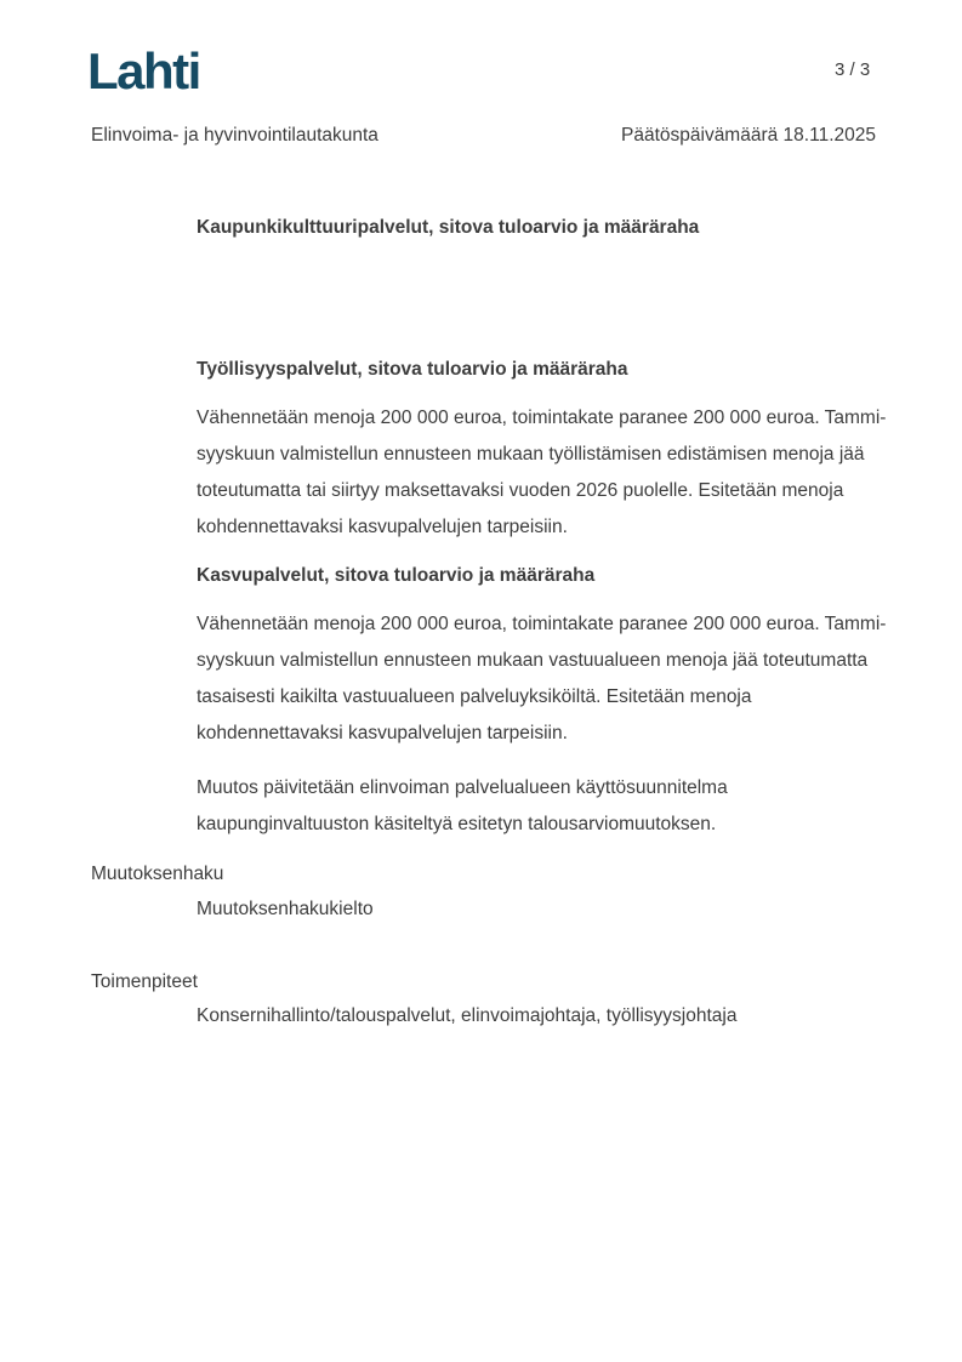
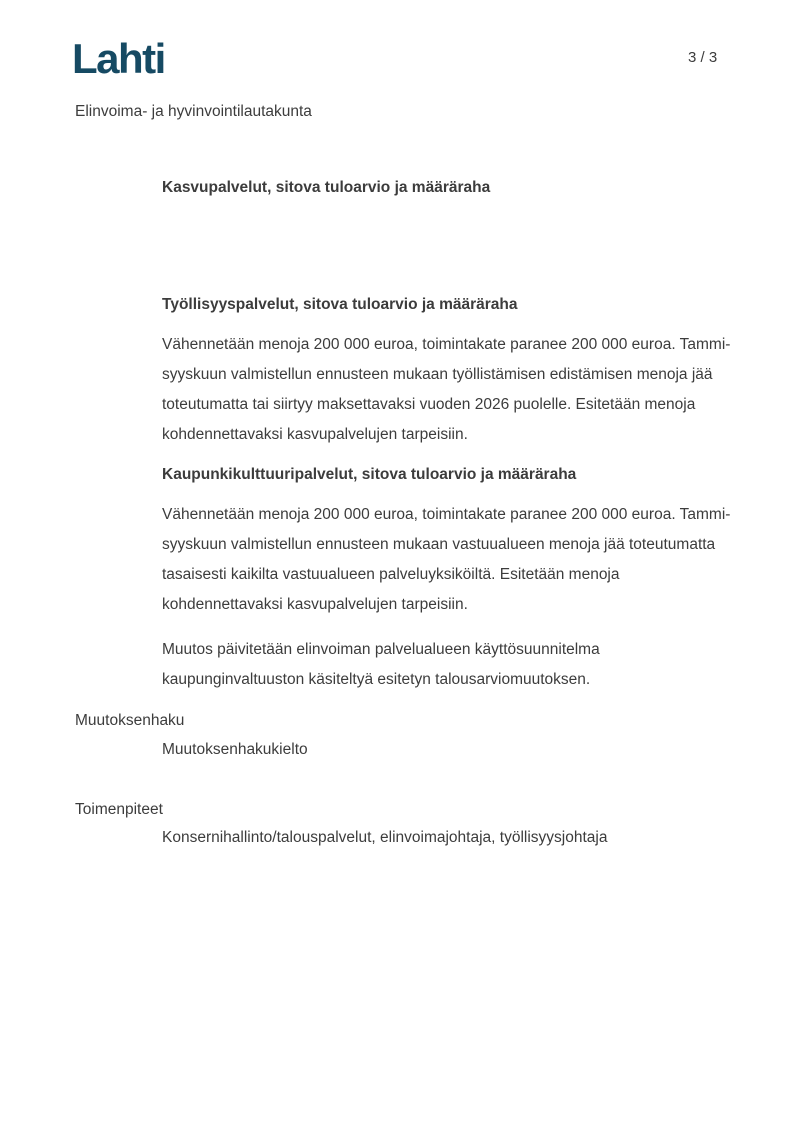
  Lahti
  3 / 3
  Elinvoima- ja hyvinvointilautakunta
- Päätöspäivämäärä 18.11.2025
- Kaupunkikulttuuripalvelut, sitova tuloarvio ja määräraha
+ Kasvupalvelut, sitova tuloarvio ja määräraha
  Työllisyyspalvelut, sitova tuloarvio ja määräraha
  Vähennetään menoja 200 000 euroa, toimintakate paranee 200 000 euroa. Tammi-
  syyskuun valmistellun ennusteen mukaan työllistämisen edistämisen menoja jää
  toteutumatta tai siirtyy maksettavaksi vuoden 2026 puolelle. Esitetään menoja
  kohdennettavaksi kasvupalvelujen tarpeisiin.
- Kasvupalvelut, sitova tuloarvio ja määräraha
+ Kaupunkikulttuuripalvelut, sitova tuloarvio ja määräraha
  Vähennetään menoja 200 000 euroa, toimintakate paranee 200 000 euroa. Tammi-
  syyskuun valmistellun ennusteen mukaan vastuualueen menoja jää toteutumatta
  tasaisesti kaikilta vastuualueen palveluyksiköiltä. Esitetään menoja
  kohdennettavaksi kasvupalvelujen tarpeisiin.
  Muutos päivitetään elinvoiman palvelualueen käyttösuunnitelma
  kaupunginvaltuuston käsiteltyä esitetyn talousarviomuutoksen.
  Muutoksenhaku
  Muutoksenhakukielto
  Toimenpiteet
  Konsernihallinto/talouspalvelut, elinvoimajohtaja, työllisyysjohtaja
